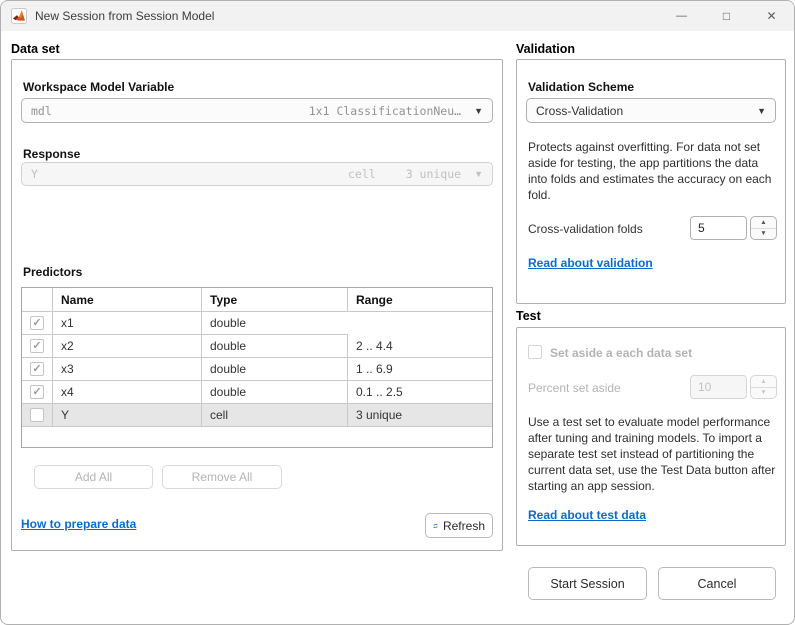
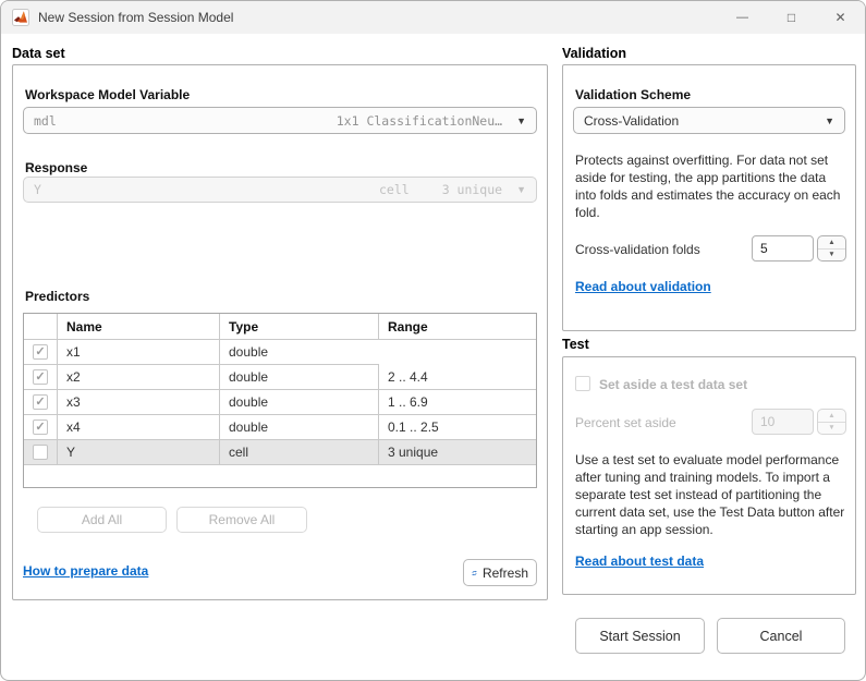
  New Session from Session Model
  —
  □
  ✕
  Data set
  Workspace Model Variable
  mdl
  1x1 ClassificationNeu…
  ▼
  Response
  Y
  cell
  3 unique
  ▼
  Predictors
  Name
  Type
  Range
  ✓
  x1
  double
  ✓
  x2
  double
  2 .. 4.4
  ✓
  x3
  double
  1 .. 6.9
  ✓
  x4
  double
  0.1 .. 2.5
  Y
  cell
  3 unique
  Add All
  Remove All
  How to prepare data
  Refresh
  Validation
  Validation Scheme
  Cross-Validation
  ▼
  Protects against overfitting. For data not set aside for testing, the app partitions the data into folds and estimates the accuracy on each fold.
  Cross-validation folds
  5
  Read about validation
  Test
- Set aside a each data set
+ Set aside a test data set
  Percent set aside
  10
  Use a test set to evaluate model performance after tuning and training models. To import a separate test set instead of partitioning the current data set, use the Test Data button after starting an app session.
  Read about test data
  Start Session
  Cancel
